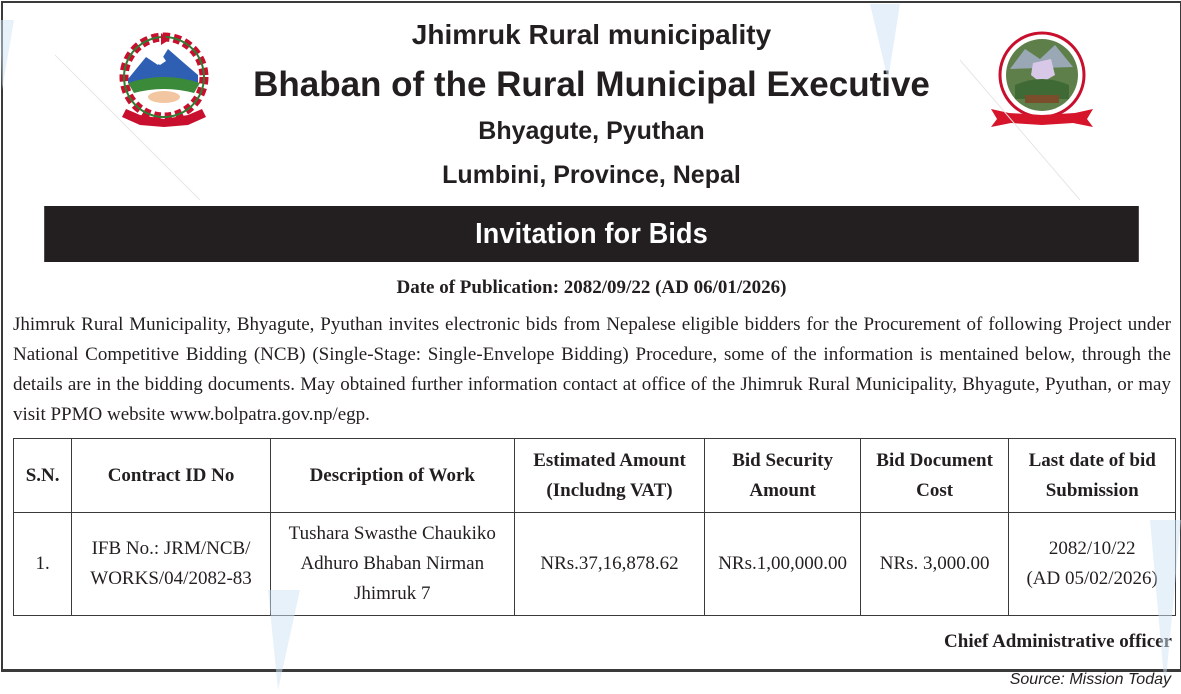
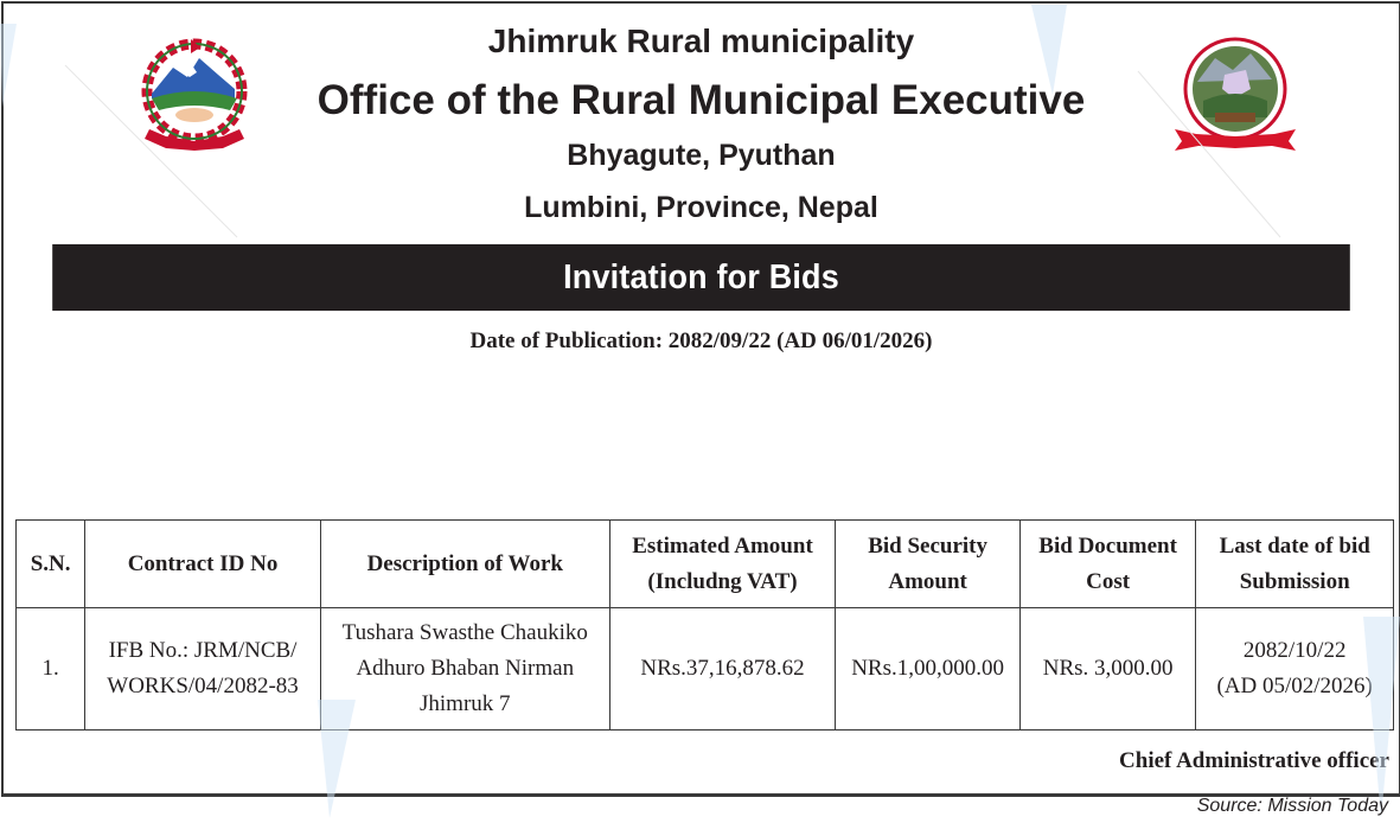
  Jhimruk Rural municipality
- Bhaban of the Rural Municipal Executive
+ Office of the Rural Municipal Executive
  Bhyagute, Pyuthan
  Lumbini, Province, Nepal
  Invitation for Bids
  Date of Publication: 2082/09/22 (AD 06/01/2026)
- Jhimruk Rural Municipality, Bhyagute, Pyuthan invites electronic bids from Nepalese eligible bidders for the Procurement of following Project under National Competitive Bidding (NCB) (Single-Stage: Single-Envelope Bidding) Procedure, some of the information is mentained below, through the details are in the bidding documents. May obtained further information contact at office of the Jhimruk Rural Municipality, Bhyagute, Pyuthan, or may visit PPMO website www.bolpatra.gov.np/egp.
  S.N.	Contract ID No	Description of Work	Estimated Amount (Includng VAT)	Bid Security Amount	Bid Document Cost	Last date of bid Submission
  1.	IFB No.: JRM/NCB/ WORKS/04/2082-83	Tushara Swasthe Chaukiko Adhuro Bhaban Nirman Jhimruk 7	NRs.37,16,878.62	NRs.1,00,000.00	NRs. 3,000.00	2082/10/22 (AD 05/02/2026)
  Chief Administrative officer
  Source: Mission Today
